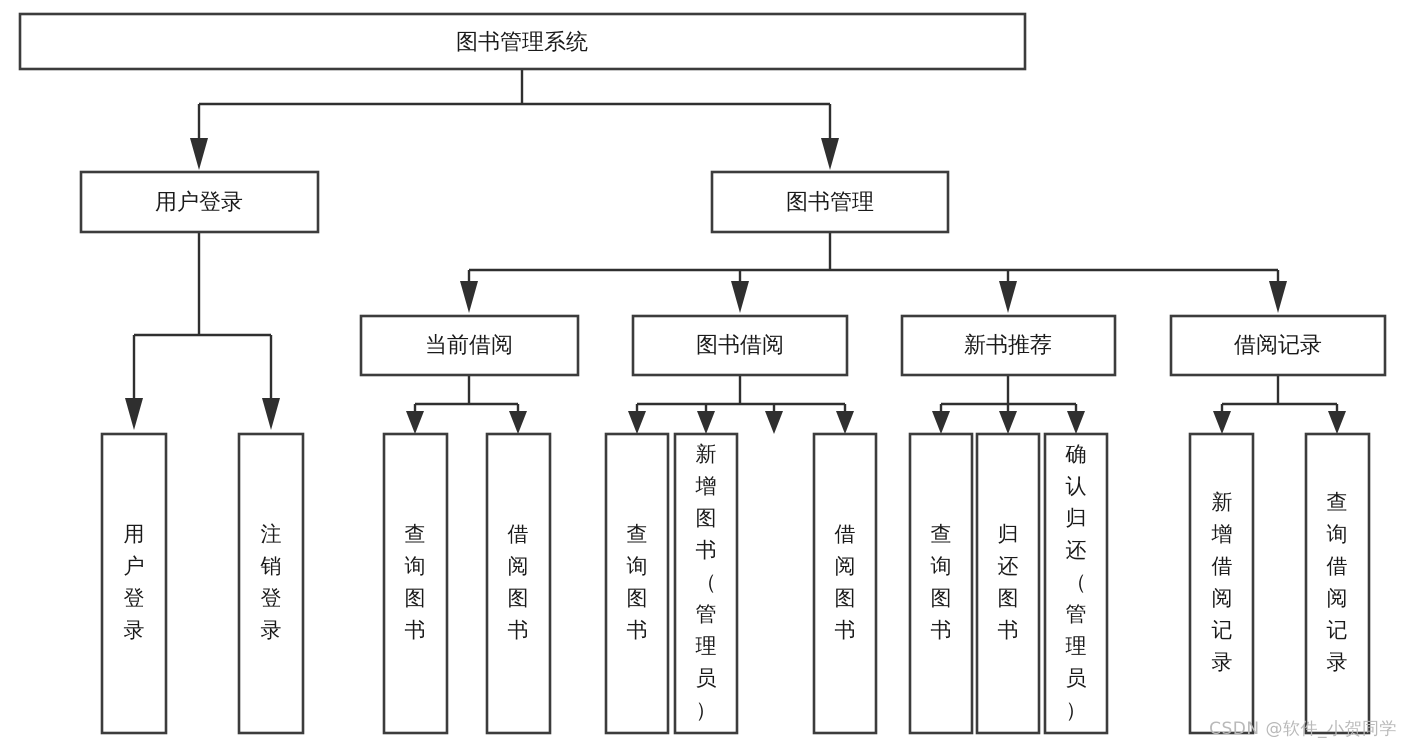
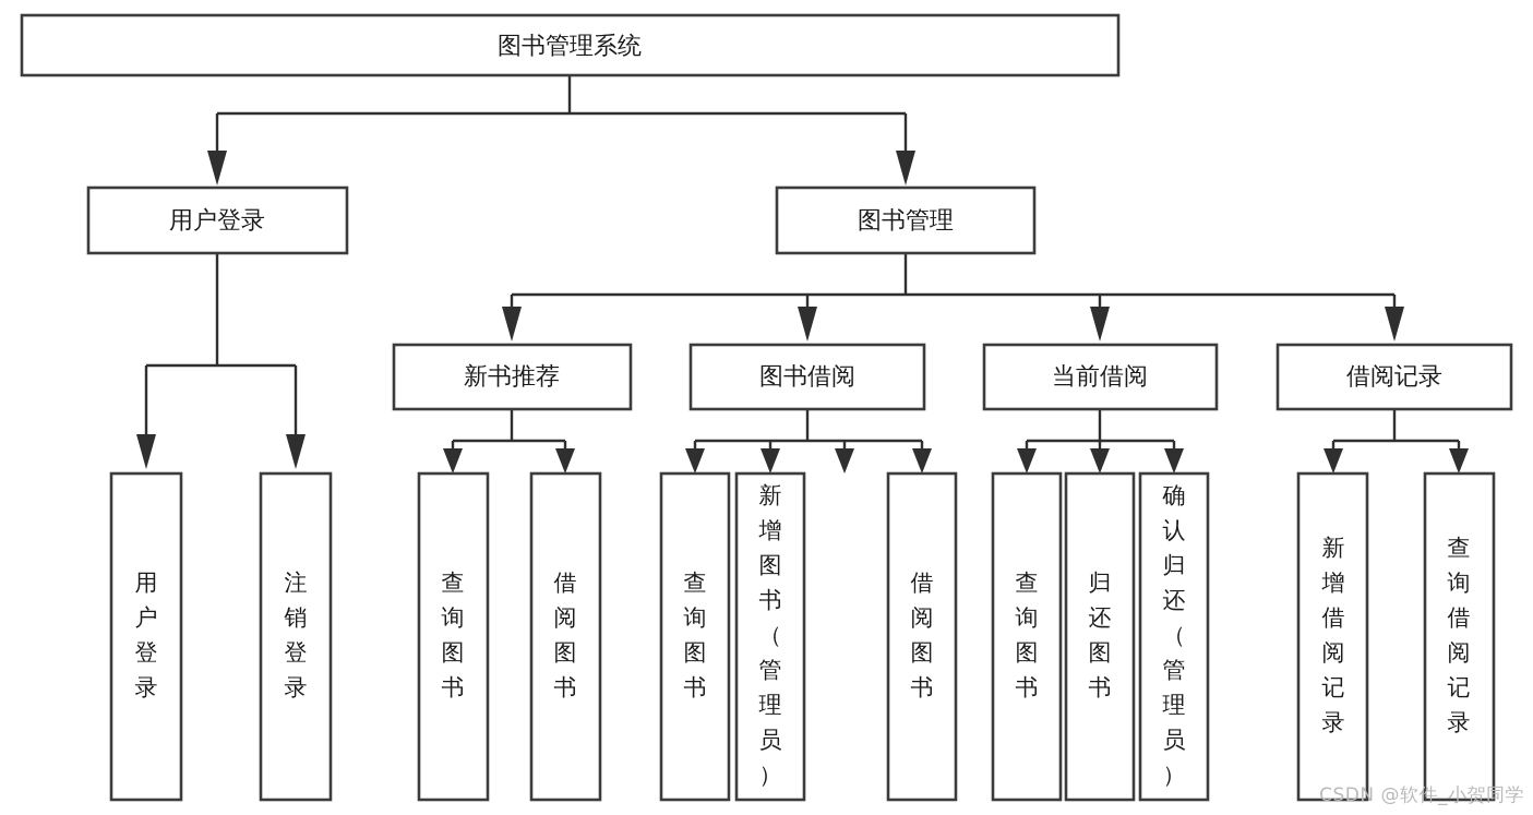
  图书管理系统
  用户登录
  图书管理
- 当前借阅
+ 新书推荐
  图书借阅
- 新书推荐
+ 当前借阅
  借阅记录
  用户登录
  注销登录
  查询图书
  借阅图书
  查询图书
  新增图书（管理员）
  借阅图书
  查询图书
  归还图书
  确认归还（管理员）
  新增借阅记录
  查询借阅记录
  CSDN @软件_小贺同学
